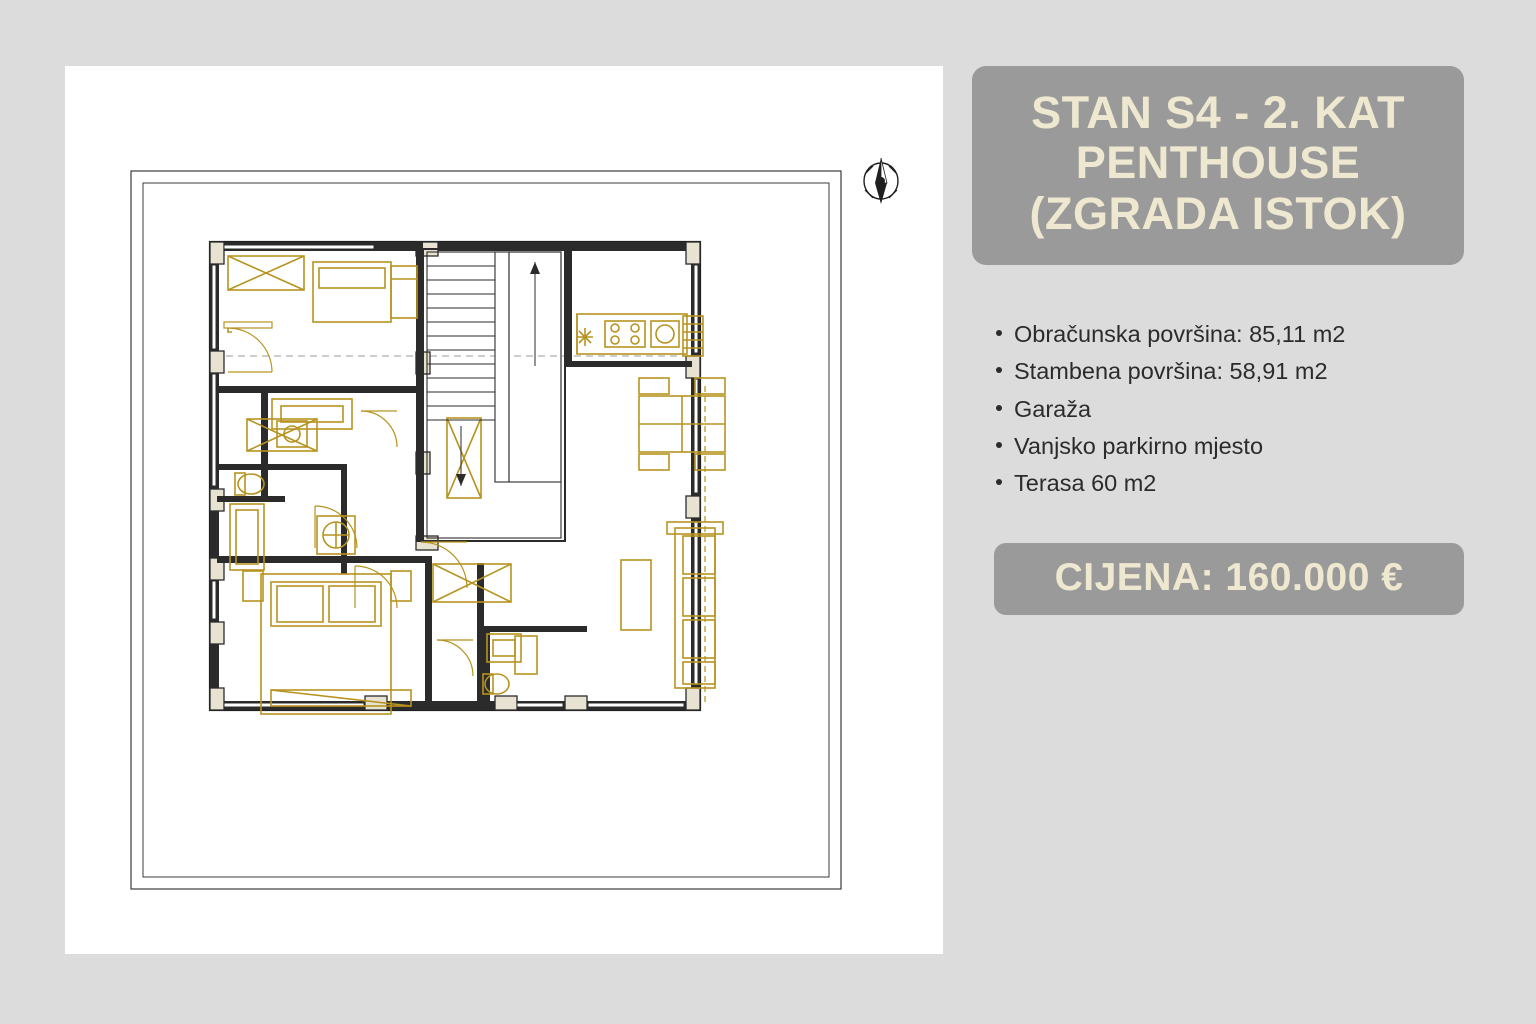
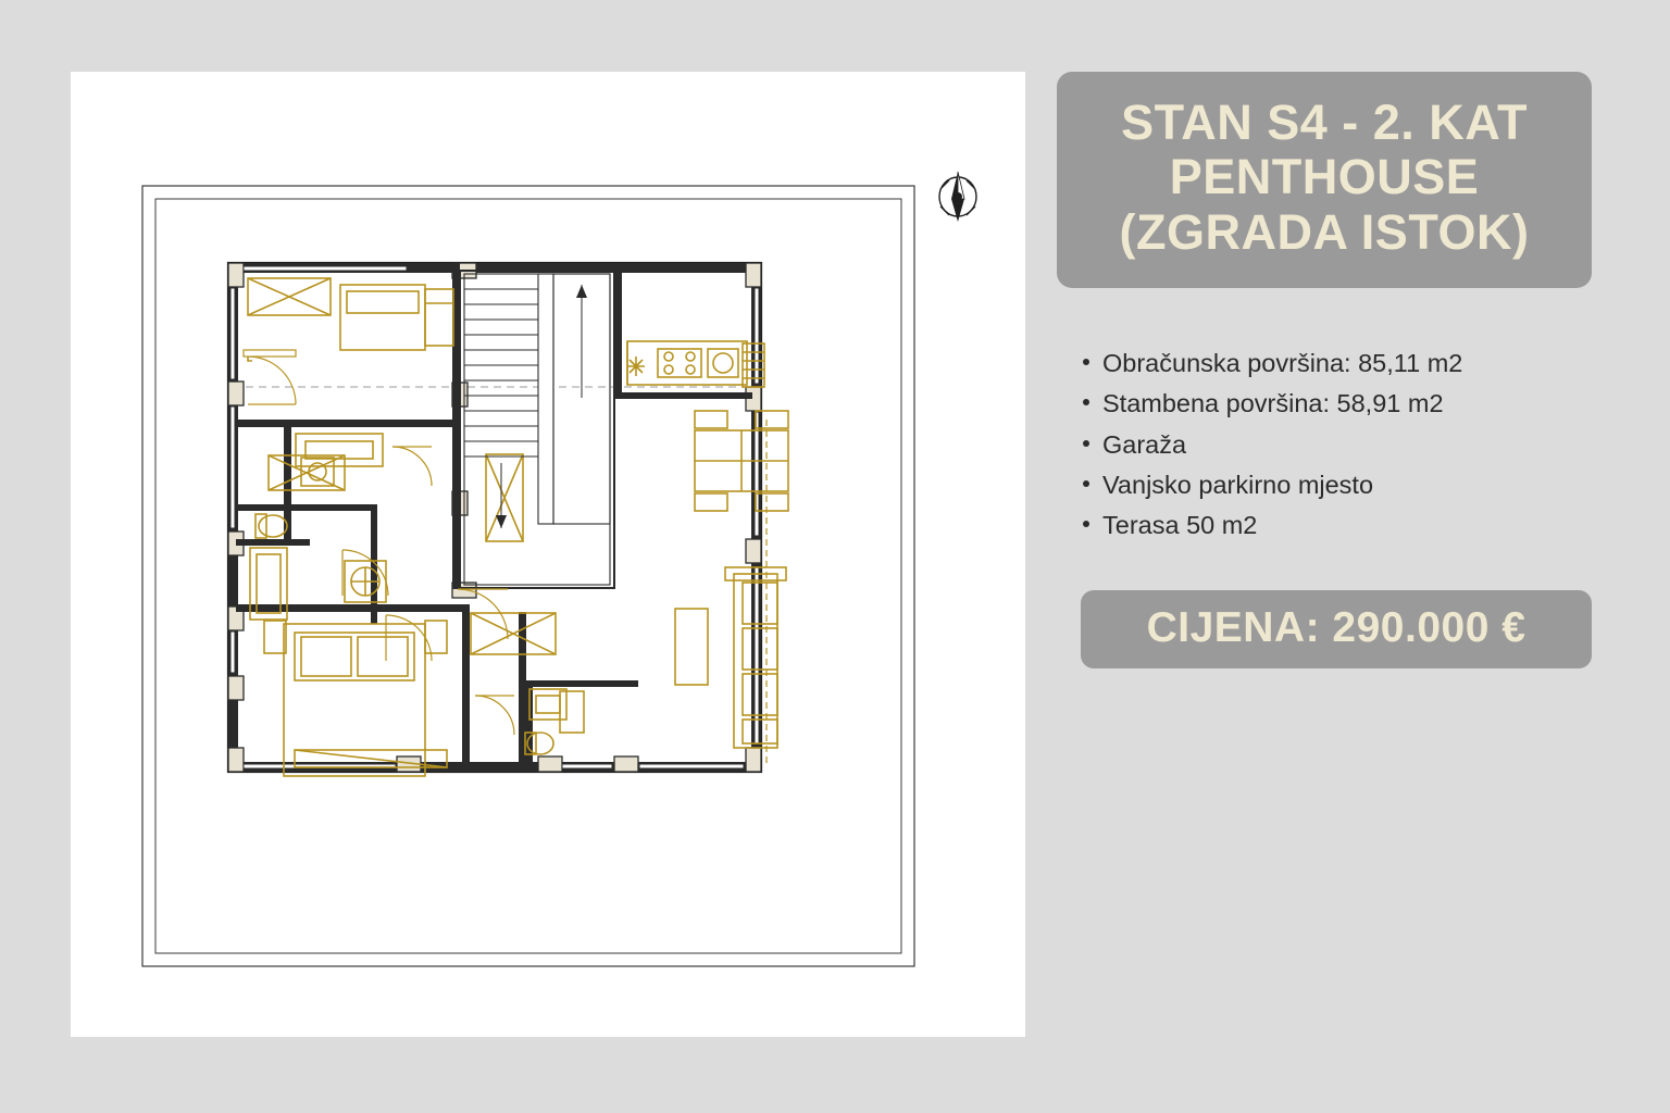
  STAN S4 - 2. KAT
  PENTHOUSE
  (ZGRADA ISTOK)
  Obračunska površina: 85,11 m2
  Stambena površina: 58,91 m2
  Garaža
  Vanjsko parkirno mjesto
- Terasa 60 m2
+ Terasa 50 m2
- CIJENA: 160.000 €
+ CIJENA: 290.000 €
